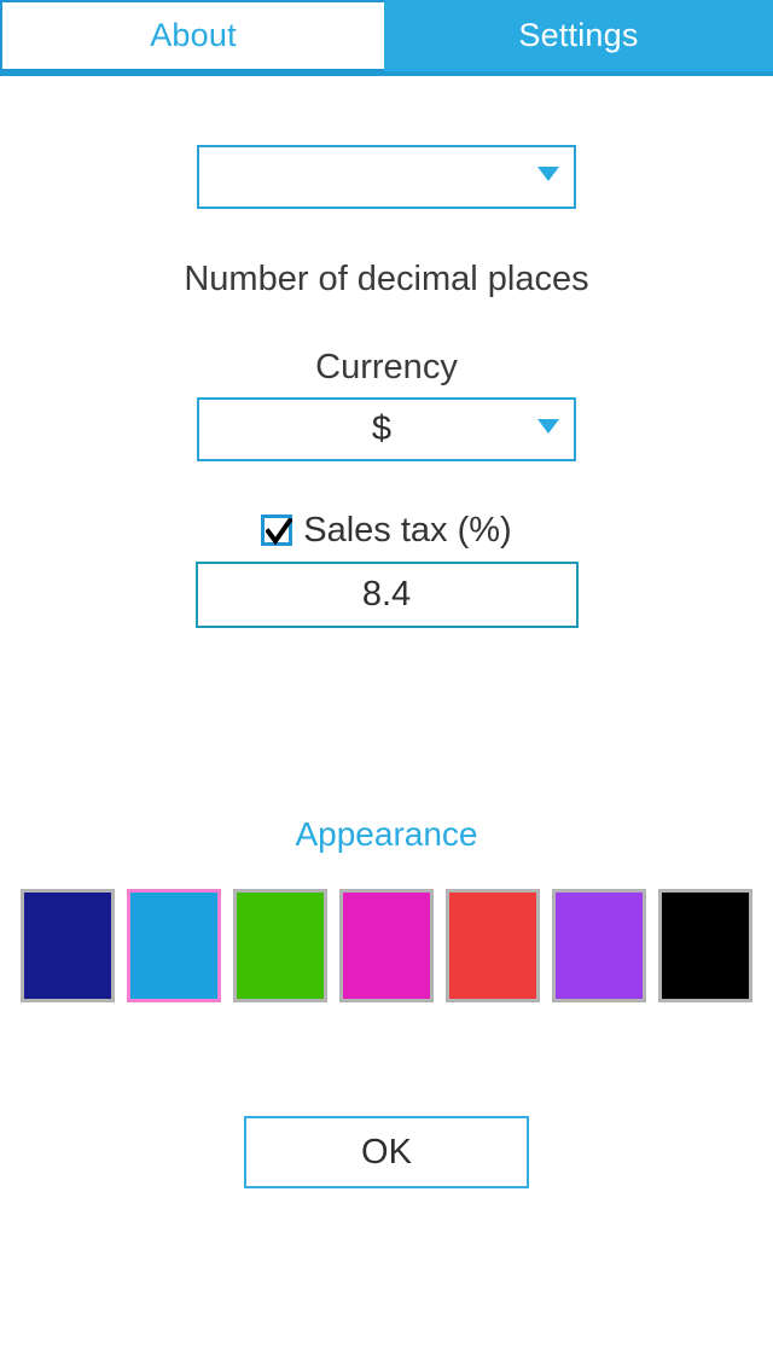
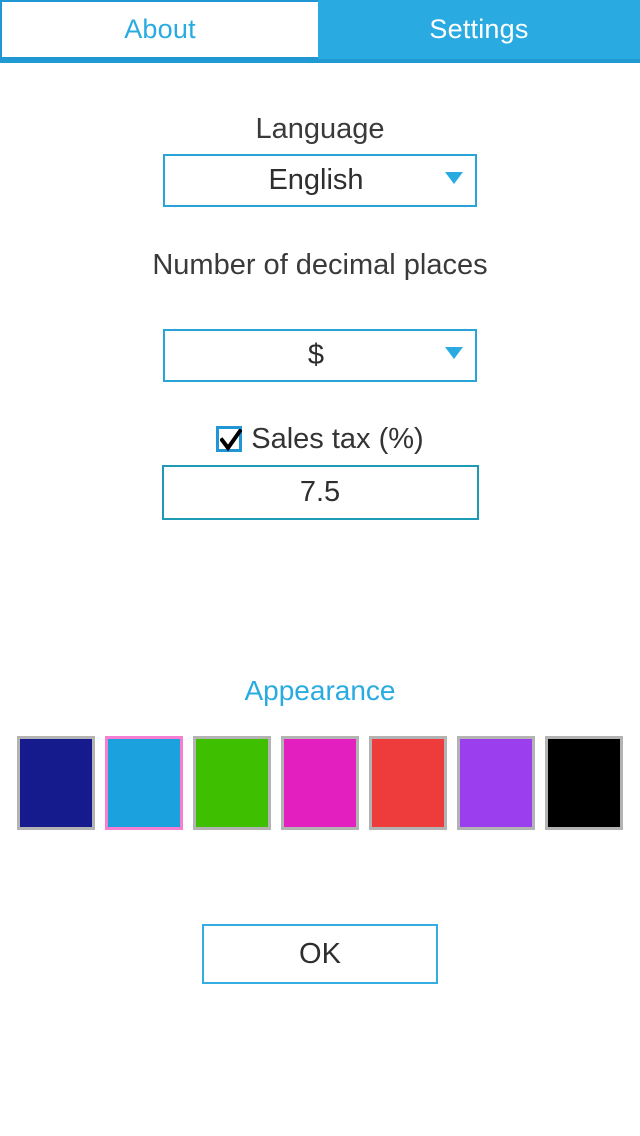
  About
  Settings
+ Language
+ English
  Number of decimal places
- Currency
  $
  Sales tax (%)
- 8.4
+ 7.5
  Appearance
  OK
